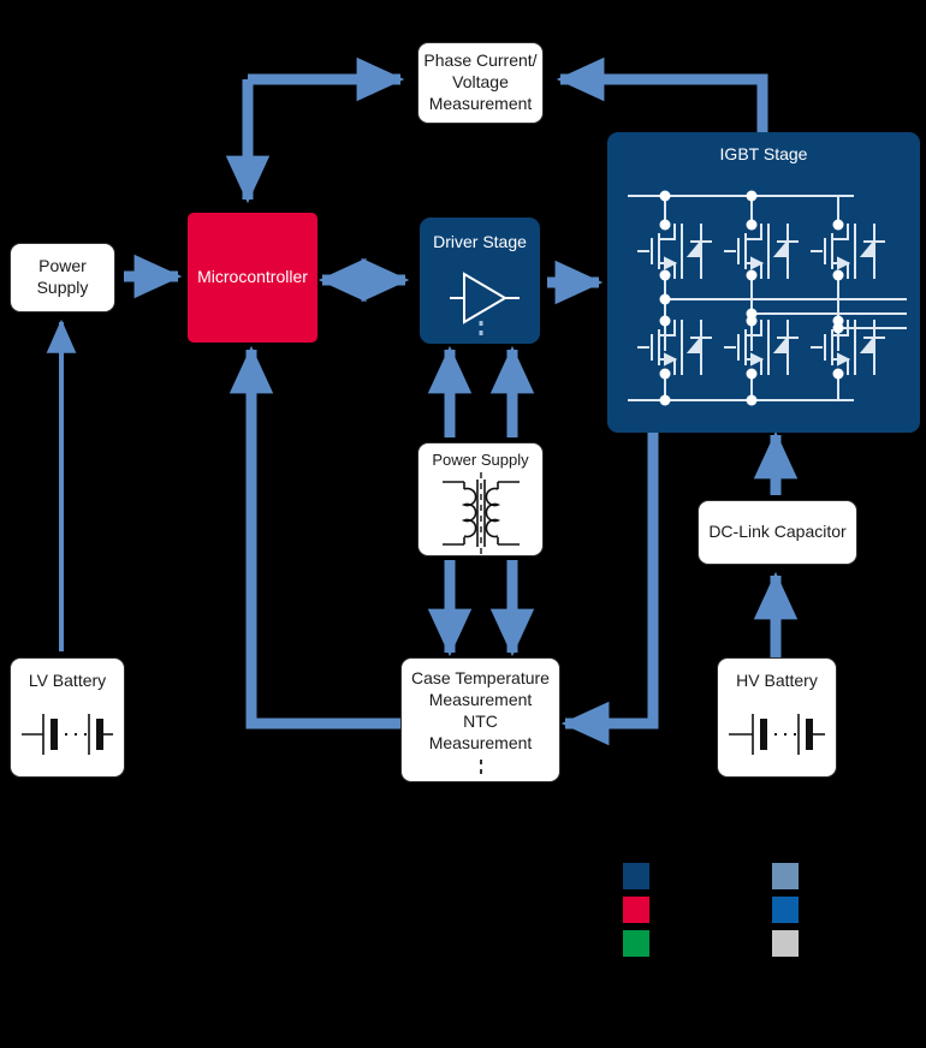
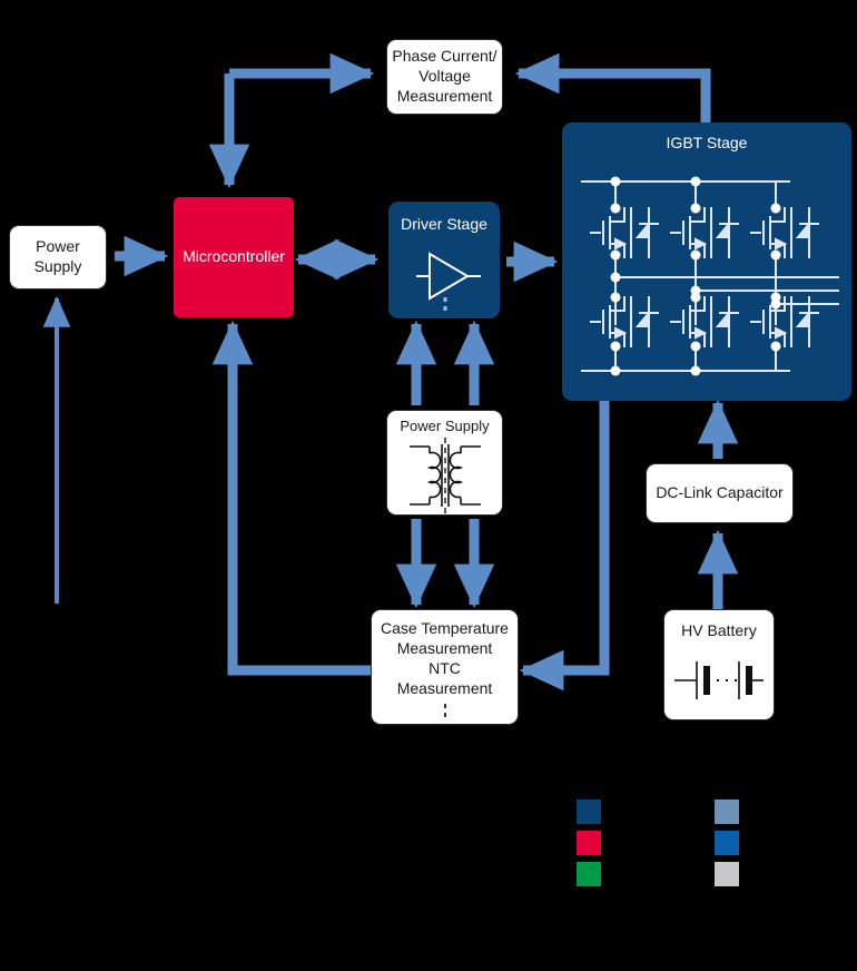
  Phase Current/
  Voltage
  Measurement
  Power
  Supply
  Microcontroller
  Driver Stage
  IGBT Stage
  Power Supply
  Case Temperature
  Measurement
  NTC
  Measurement
  DC-Link Capacitor
- LV Battery
  HV Battery
